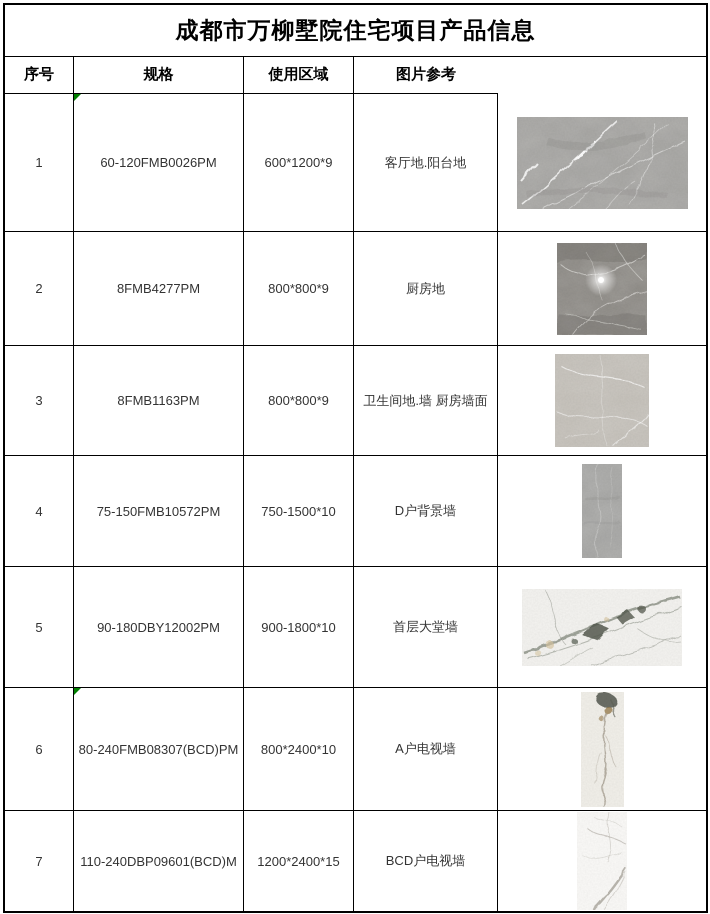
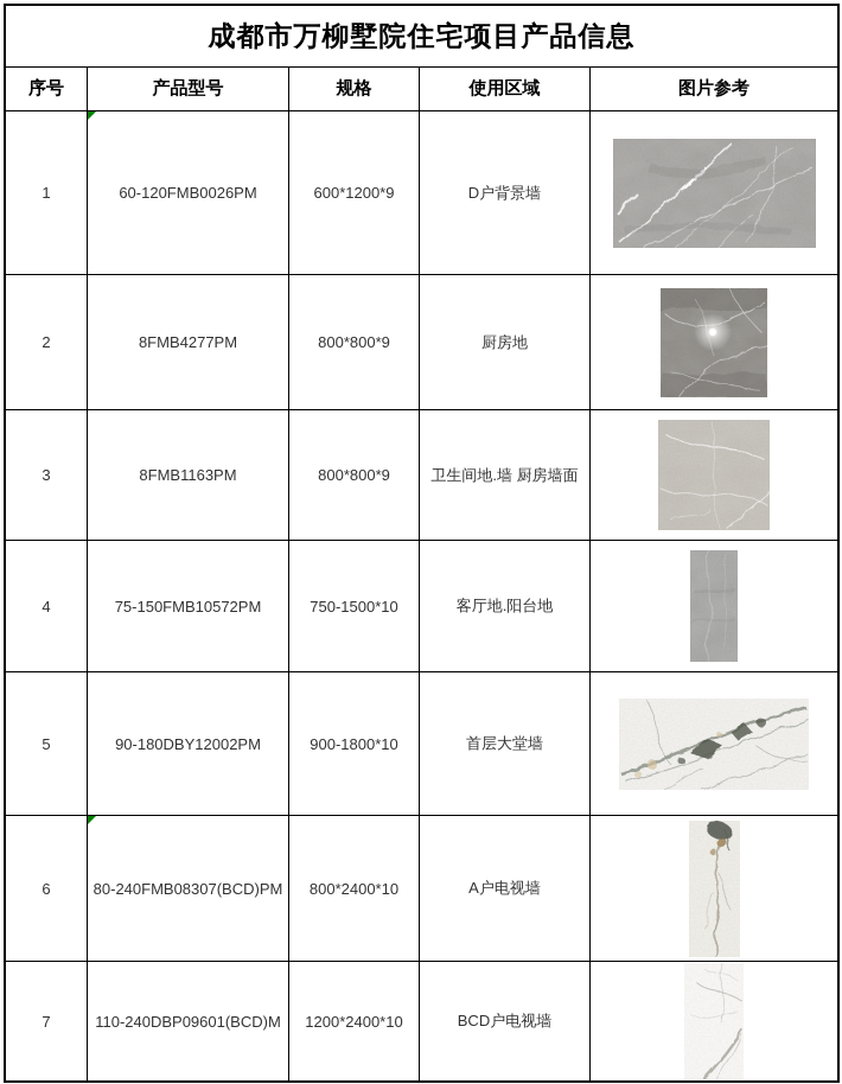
  成都市万柳墅院住宅项目产品信息
  序号
+ 产品型号
  规格
  使用区域
  图片参考
  1
  60-120FMB0026PM
  600*1200*9
- 客厅地.阳台地
+ D户背景墙
  2
  8FMB4277PM
  800*800*9
  厨房地
  3
  8FMB1163PM
  800*800*9
  卫生间地.墙 厨房墙面
  4
  75-150FMB10572PM
  750-1500*10
- D户背景墙
+ 客厅地.阳台地
  5
  90-180DBY12002PM
  900-1800*10
  首层大堂墙
  6
  80-240FMB08307(BCD)PM
  800*2400*10
  A户电视墙
  7
  110-240DBP09601(BCD)M
- 1200*2400*15
+ 1200*2400*10
  BCD户电视墙
